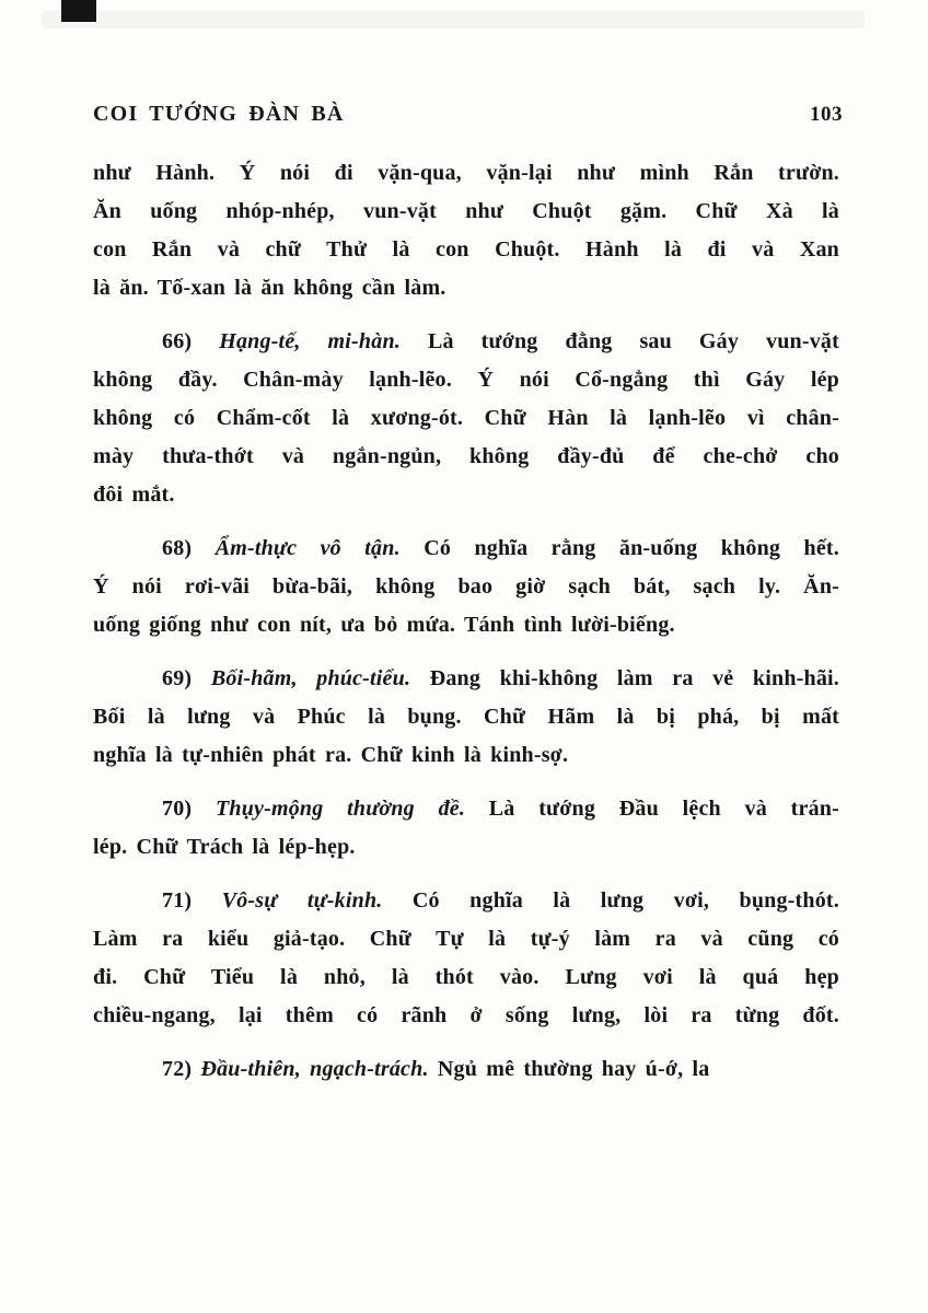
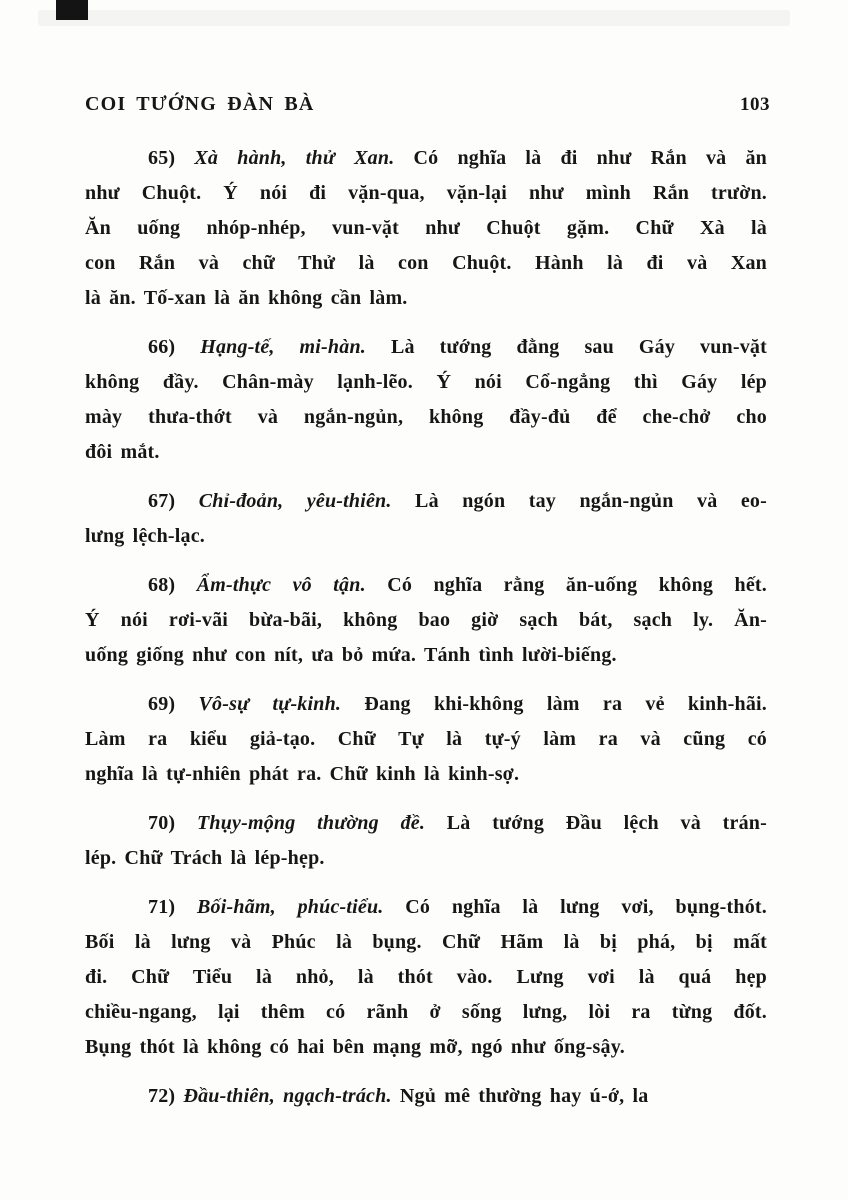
  COI TƯỚNG ĐÀN BÀ
  103
+ 65) Xà hành, thử Xan. Có nghĩa là đi như Rắn và ăn
- như Hành. Ý nói đi vặn-qua, vặn-lại như mình Rắn trườn.
+ như Chuột. Ý nói đi vặn-qua, vặn-lại như mình Rắn trườn.
  Ăn uống nhóp-nhép, vun-vặt như Chuột gặm. Chữ Xà là
  con Rắn và chữ Thử là con Chuột. Hành là đi và Xan
  là ăn. Tố-xan là ăn không cần làm.
  66) Hạng-tế, mi-hàn. Là tướng đằng sau Gáy vun-vặt
  không đầy. Chân-mày lạnh-lẽo. Ý nói Cổ-ngẳng thì Gáy lép
- không có Chẩm-cốt là xương-ót. Chữ Hàn là lạnh-lẽo vì chân-
  mày thưa-thớt và ngắn-ngủn, không đầy-đủ để che-chở cho
  đôi mắt.
+ 67) Chỉ-đoản, yêu-thiên. Là ngón tay ngắn-ngủn và eo-
+ lưng lệch-lạc.
  68) Ẩm-thực vô tận. Có nghĩa rằng ăn-uống không hết.
  Ý nói rơi-vãi bừa-bãi, không bao giờ sạch bát, sạch ly. Ăn-
  uống giống như con nít, ưa bỏ mứa. Tánh tình lười-biếng.
- 69) Bối-hãm, phúc-tiểu. Đang khi-không làm ra vẻ kinh-hãi.
+ 69) Vô-sự tự-kinh. Đang khi-không làm ra vẻ kinh-hãi.
- Bối là lưng và Phúc là bụng. Chữ Hãm là bị phá, bị mất
+ Làm ra kiểu giả-tạo. Chữ Tự là tự-ý làm ra và cũng có
  nghĩa là tự-nhiên phát ra. Chữ kinh là kinh-sợ.
  70) Thụy-mộng thường đề. Là tướng Đầu lệch và trán-
  lép. Chữ Trách là lép-hẹp.
- 71) Vô-sự tự-kinh. Có nghĩa là lưng vơi, bụng-thót.
+ 71) Bối-hãm, phúc-tiểu. Có nghĩa là lưng vơi, bụng-thót.
- Làm ra kiểu giả-tạo. Chữ Tự là tự-ý làm ra và cũng có
+ Bối là lưng và Phúc là bụng. Chữ Hãm là bị phá, bị mất
  đi. Chữ Tiểu là nhỏ, là thót vào. Lưng vơi là quá hẹp
  chiều-ngang, lại thêm có rãnh ở sống lưng, lòi ra từng đốt.
+ Bụng thót là không có hai bên mạng mỡ, ngó như ống-sậy.
  72) Đầu-thiên, ngạch-trách. Ngủ mê thường hay ú-ớ, la
